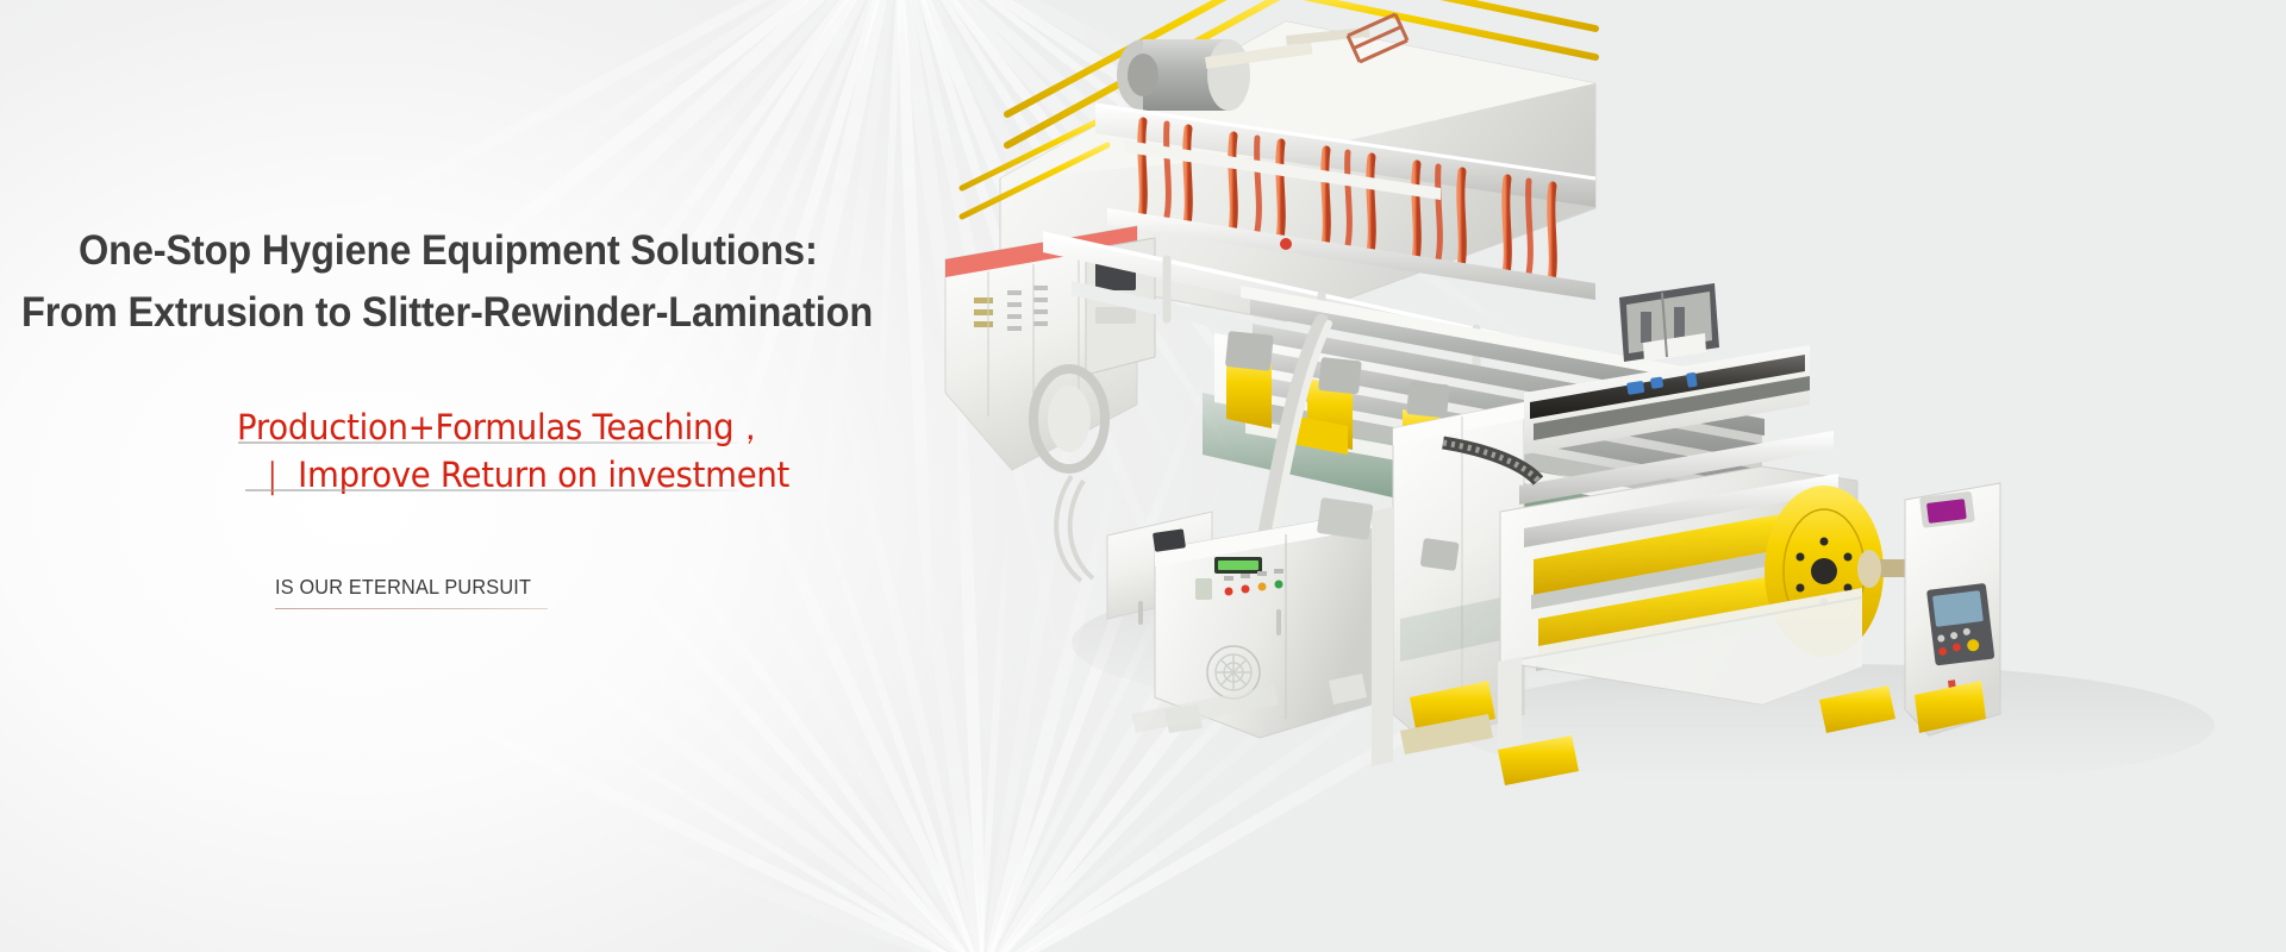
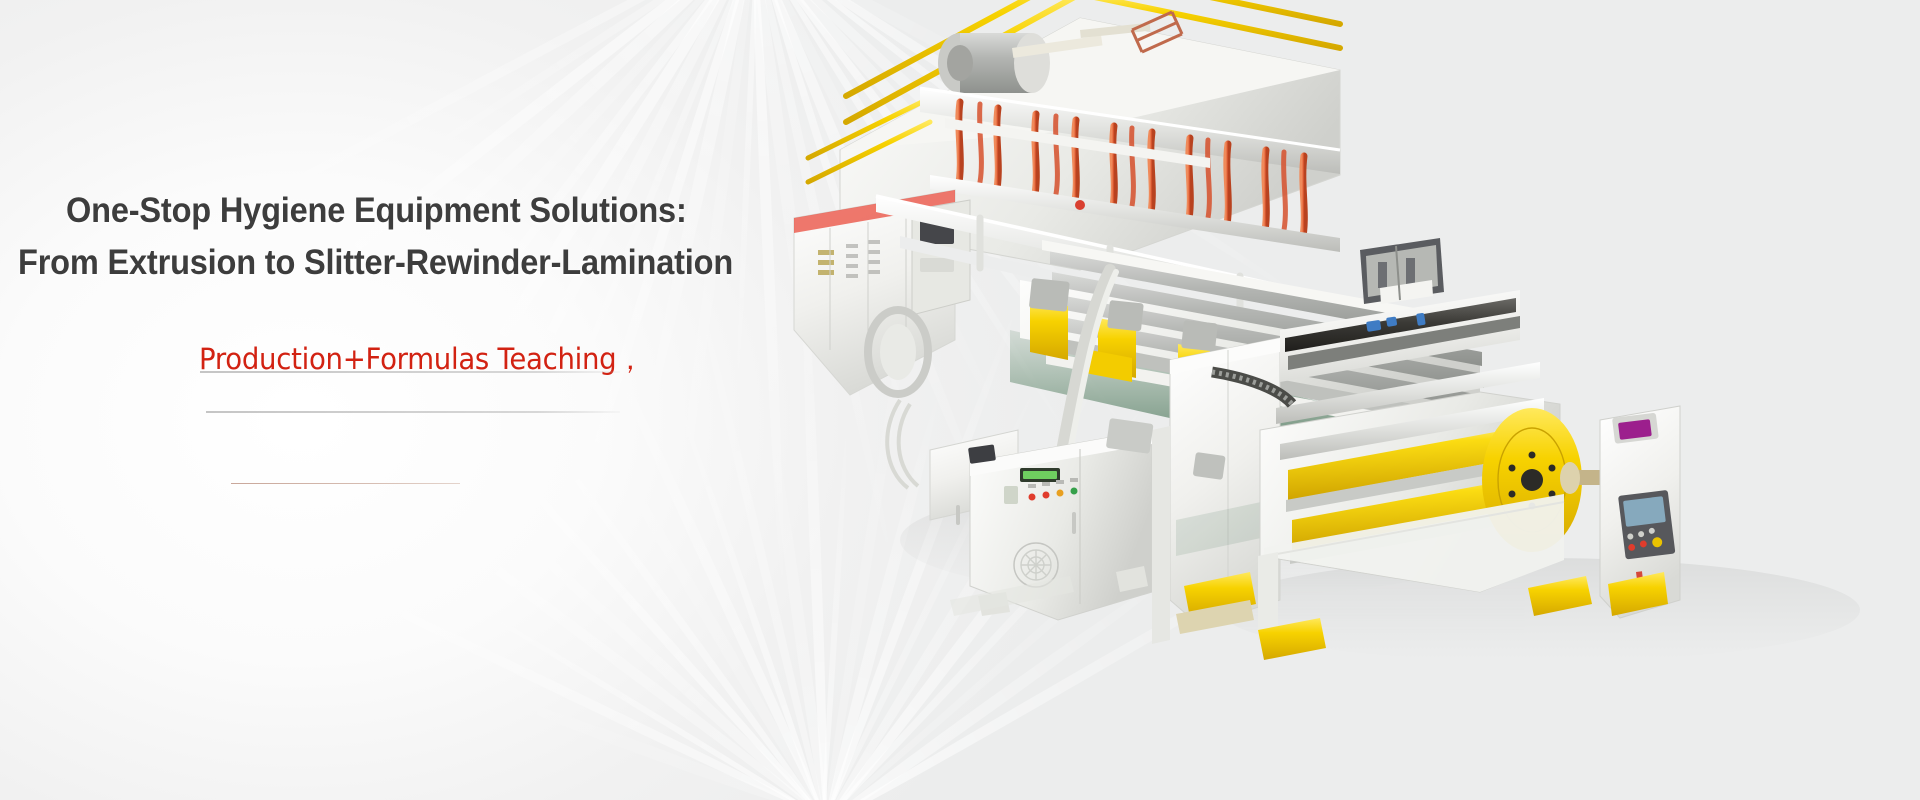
  One-Stop Hygiene Equipment Solutions:
  From Extrusion to Slitter-Rewinder-Lamination
  Production+Formulas Teaching，
- ｜ Improve Return on investment
- IS OUR ETERNAL PURSUIT
